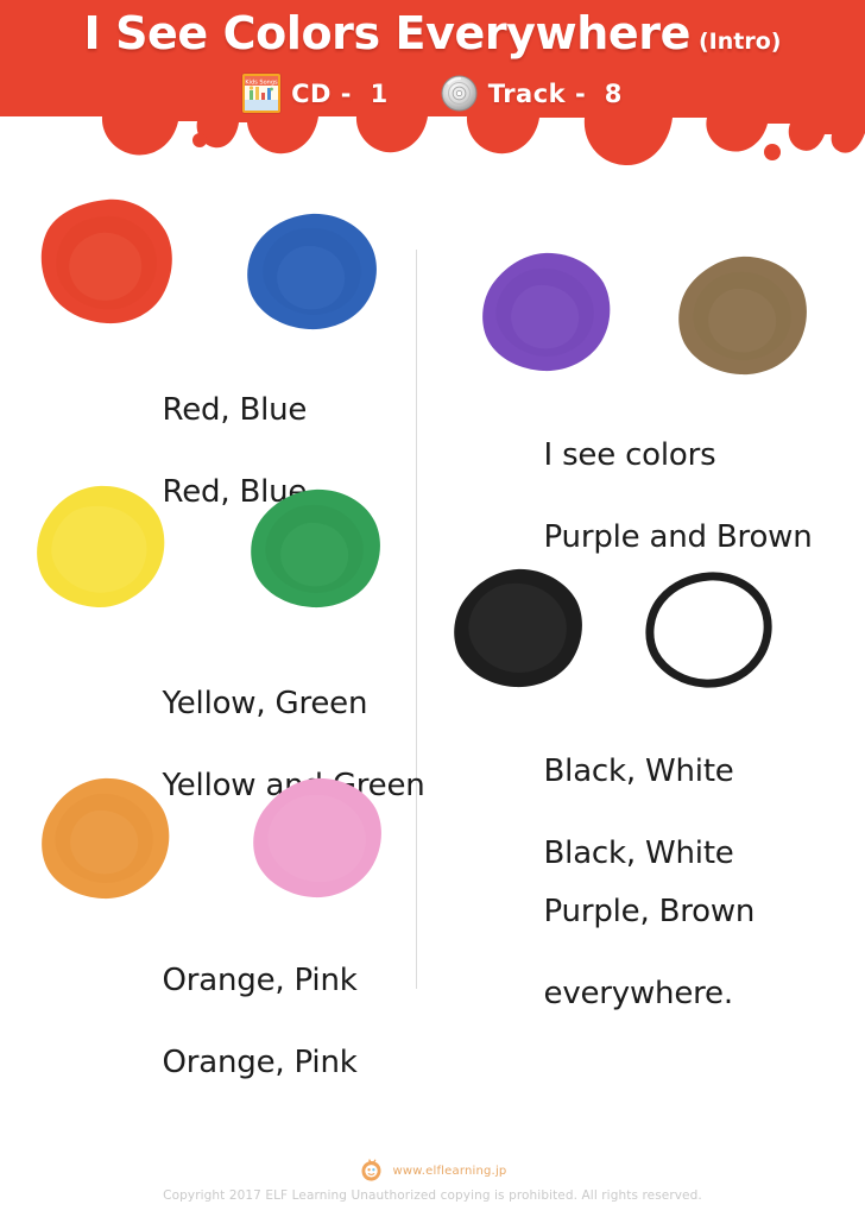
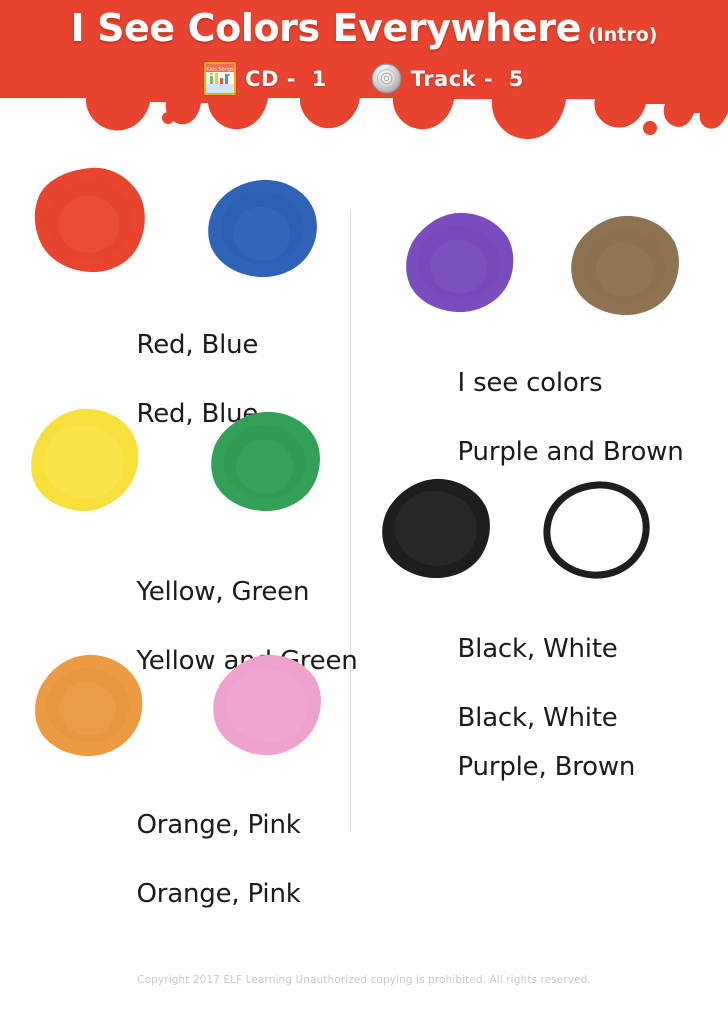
  I See Colors Everywhere (Intro)
  CD - 1
- Track - 8
+ Track - 5
  Red, Blue
  Red, Blue
  Yellow, Green
  Yellow areen
  Orange, Pink
  Orange, Pink
  I see colors
  Purple and Brown
  Black, White
  Black, White
  Purple, Brown
- everywhere.
- www.elflearning.jp
  Copyright 2017 ELF Learning Unauthorized copying is prohibited. All rights reserved.
